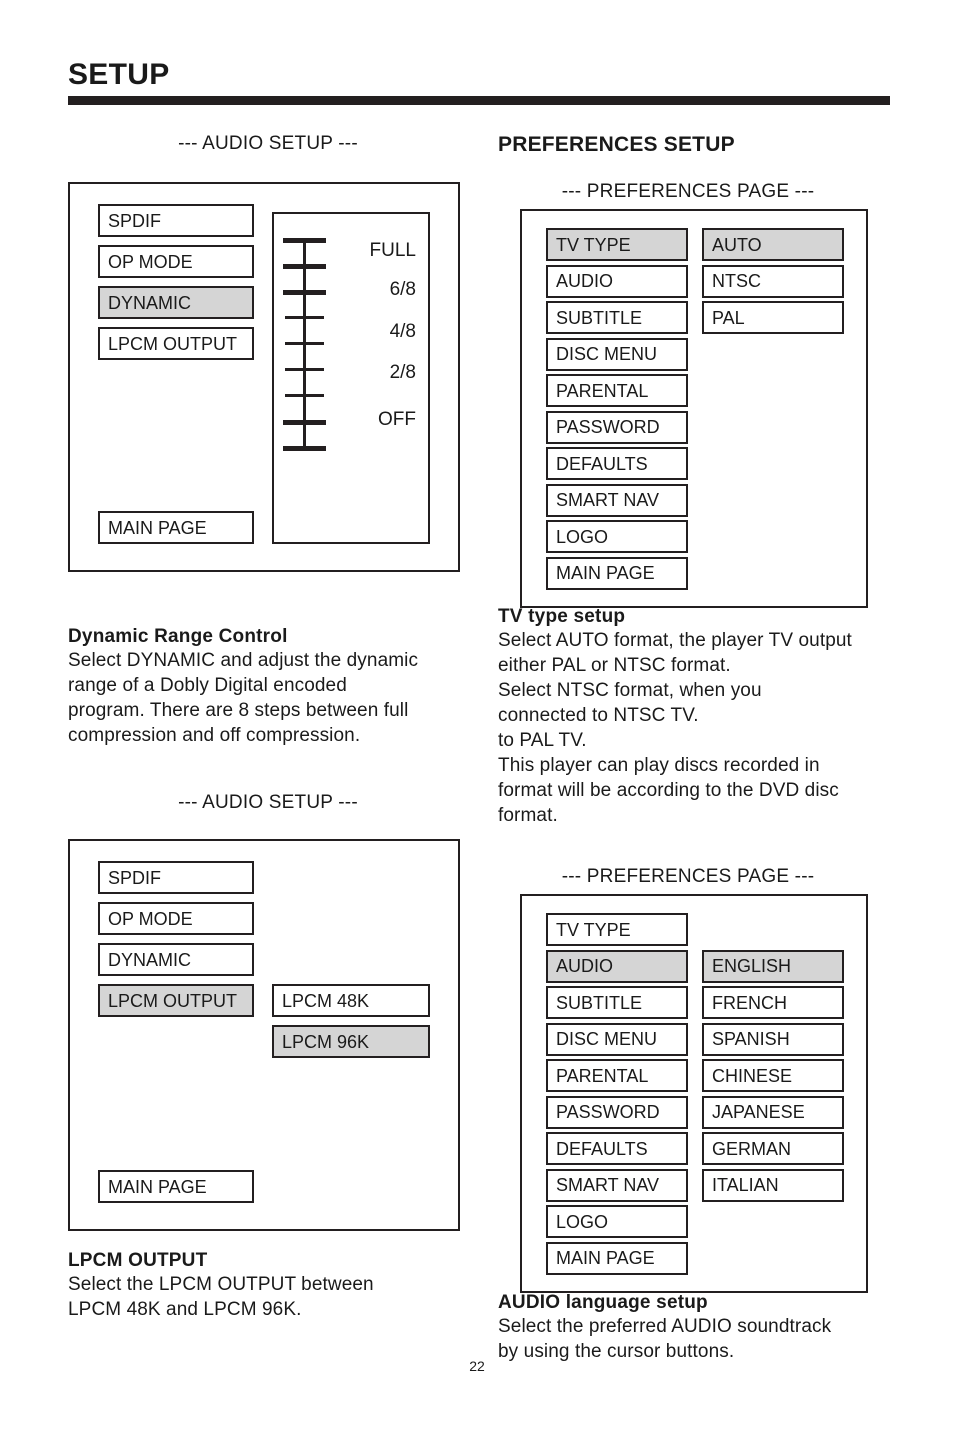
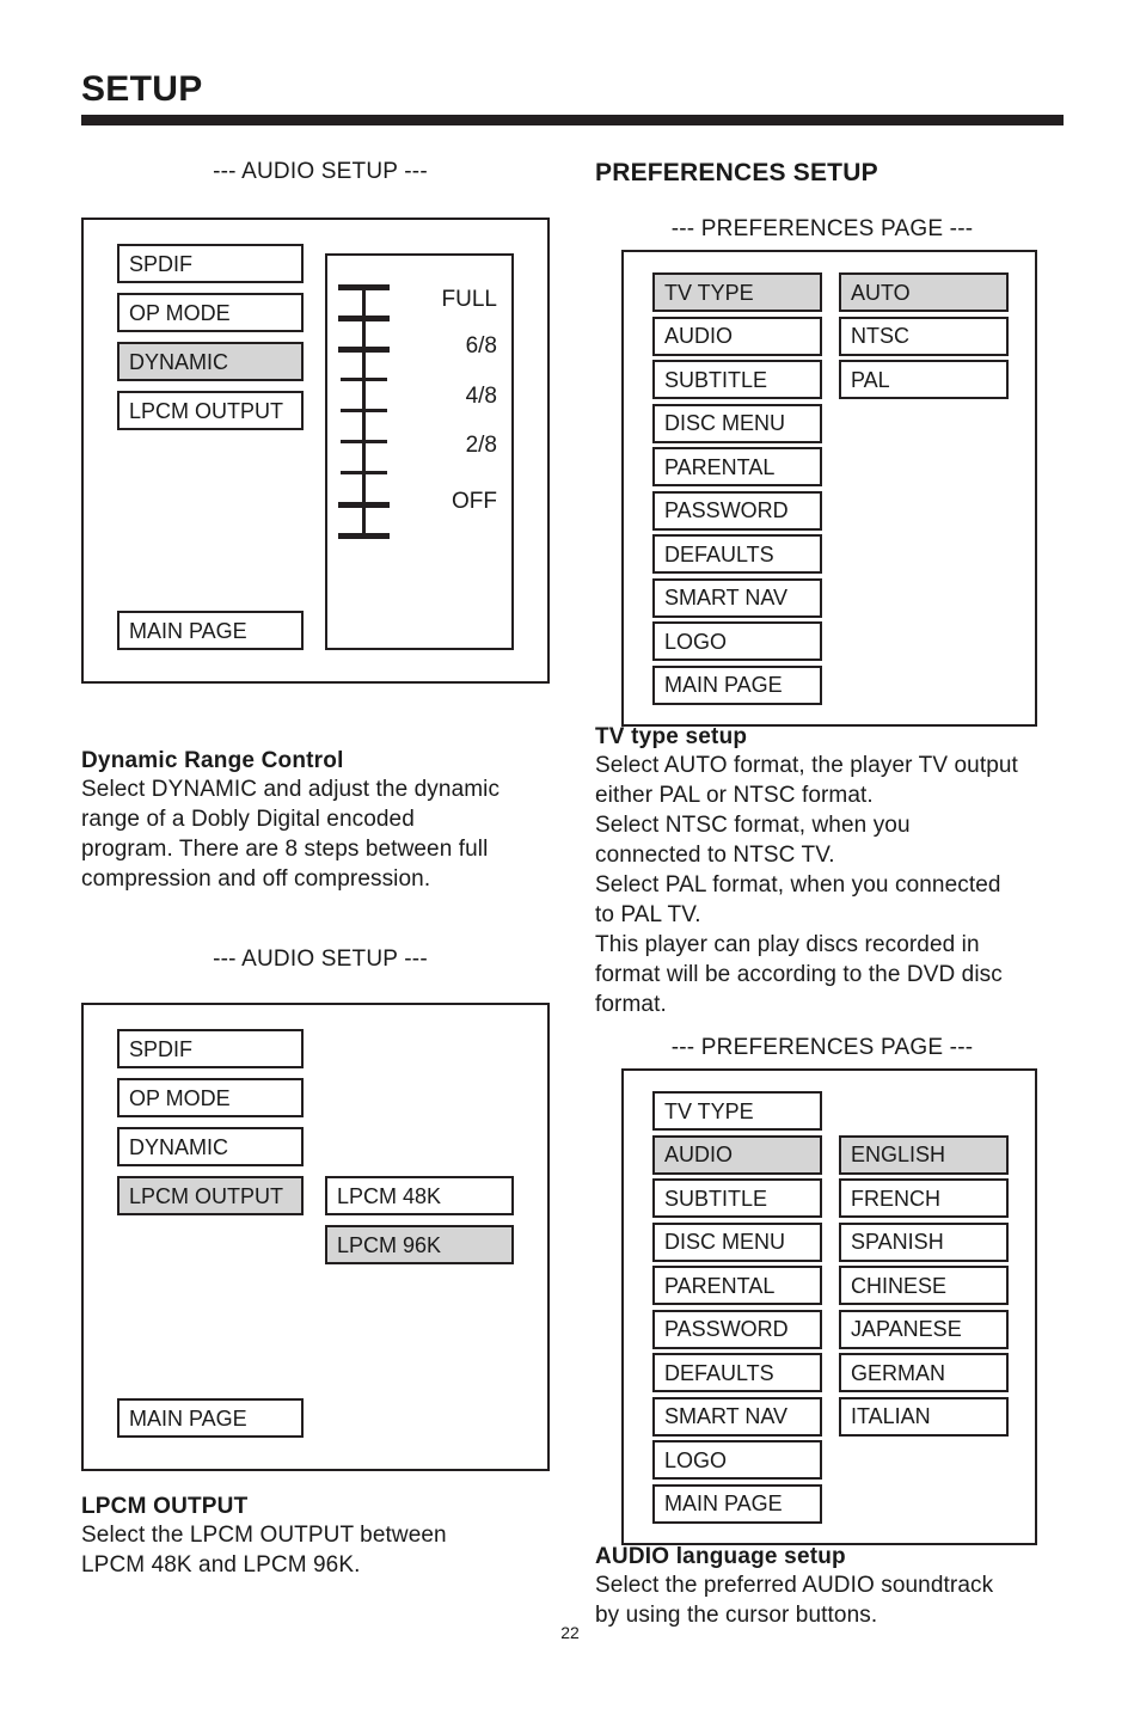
  SETUP
  --- AUDIO SETUP ---
  SPDIF
  OP MODE
  DYNAMIC
  LPCM OUTPUT
  MAIN PAGE
  FULL
  6/8
  4/8
  2/8
  OFF
  Dynamic Range Control
  Select DYNAMIC and adjust the dynamic
  range of a Dobly Digital encoded
  program. There are 8 steps between full
  compression and off compression.
  --- AUDIO SETUP ---
  SPDIF
  OP MODE
  DYNAMIC
  LPCM OUTPUT
  LPCM 48K
  LPCM 96K
  MAIN PAGE
  LPCM OUTPUT
  Select the LPCM OUTPUT between
  LPCM 48K and LPCM 96K.
  PREFERENCES SETUP
  --- PREFERENCES PAGE ---
  TV TYPE
  AUDIO
  SUBTITLE
  DISC MENU
  PARENTAL
  PASSWORD
  DEFAULTS
  SMART NAV
  LOGO
  MAIN PAGE
  AUTO
  NTSC
  PAL
  TV type setup
  Select AUTO format, the player TV output
  either PAL or NTSC format.
  Select NTSC format, when you
  connected to NTSC TV.
+ Select PAL format, when you connected
  to PAL TV.
  This player can play discs recorded in
  format will be according to the DVD disc
  format.
  --- PREFERENCES PAGE ---
  TV TYPE
  AUDIO
  SUBTITLE
  DISC MENU
  PARENTAL
  PASSWORD
  DEFAULTS
  SMART NAV
  LOGO
  MAIN PAGE
  ENGLISH
  FRENCH
  SPANISH
  CHINESE
  JAPANESE
  GERMAN
  ITALIAN
  AUDIO language setup
  Select the preferred AUDIO soundtrack
  by using the cursor buttons.
  22
